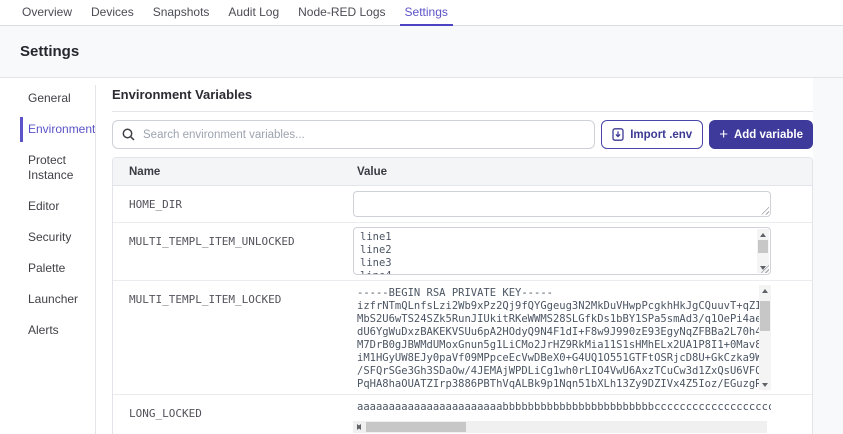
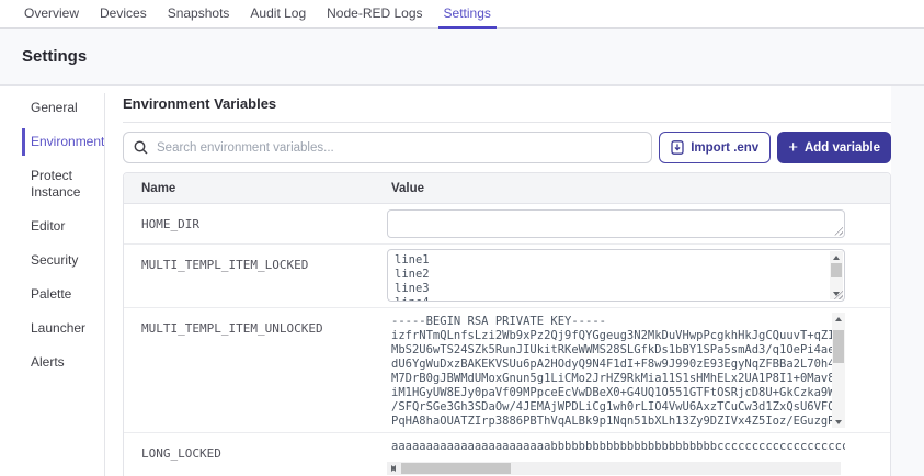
  Overview
  Devices
  Snapshots
  Audit Log
  Node-RED Logs
  Settings
  Settings
  General
  Environment
  Protect Instance
  Editor
  Security
  Palette
  Launcher
  Alerts
  Environment Variables
  Search environment variables...
  Import .env
  +
  Add variable
  Name
  Value
  HOME_DIR
- MULTI_TEMPL_ITEM_UNLOCKED
+ MULTI_TEMPL_ITEM_LOCKED
  line1
  line2
  line3
- MULTI_TEMPL_ITEM_LOCKED
+ MULTI_TEMPL_ITEM_UNLOCKED
  -----BEGIN RSA PRIVATE KEY-----
  izfrNTmQLnfsLzi2Wb9xPz2Qj9fQYGgeug3N2MkDuVHwpPcgkhHkJgCQuuvT+qZ
  MbS2U6wTS24SZk5RunJIUkitRKeWWMS28SLGfkDs1bBY1SPa5smAd3/q1OePi4a
  dU6YgWuDxzBAKEKVSUu6pA2HOdyQ9N4F1dI+F8w9J990zE93EgyNqZFBBa2L70h
  M7DrB0gJBWMdUMoxGnun5g1LiCMo2JrHZ9RkMia11S1sHMhELx2UA1P8I1+0Mav
  iM1HGyUW8EJy0paVf09MPpceEcVwDBeX0+G4UQ1O551GTFtOSRjcD8U+GkCzka9
  /SFQrSGe3Gh3SDaOw/4JEMAjWPDLiCg1wh0rLIO4VwU6AxzTCuCw3d1ZxQsU6VF
  PqHA8haOUATZIrp3886PBThVqALBk9p1Nqn51bXLh13Zy9DZIVx4Z5Ioz/EGuzg
  LONG_LOCKED
  aaaaaaaaaaaaaaaaaaaaaaabbbbbbbbbbbbbbbbbbbbbbbbcccccccccccccccccc
